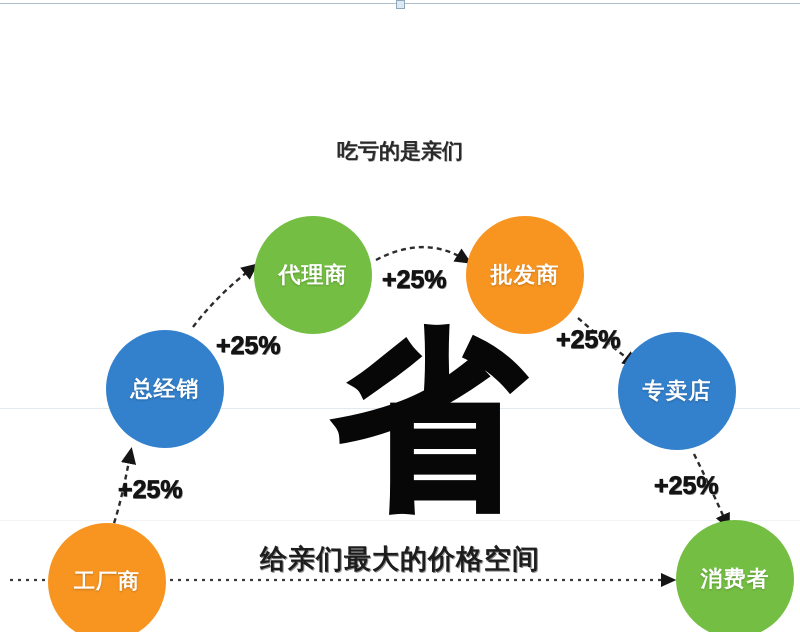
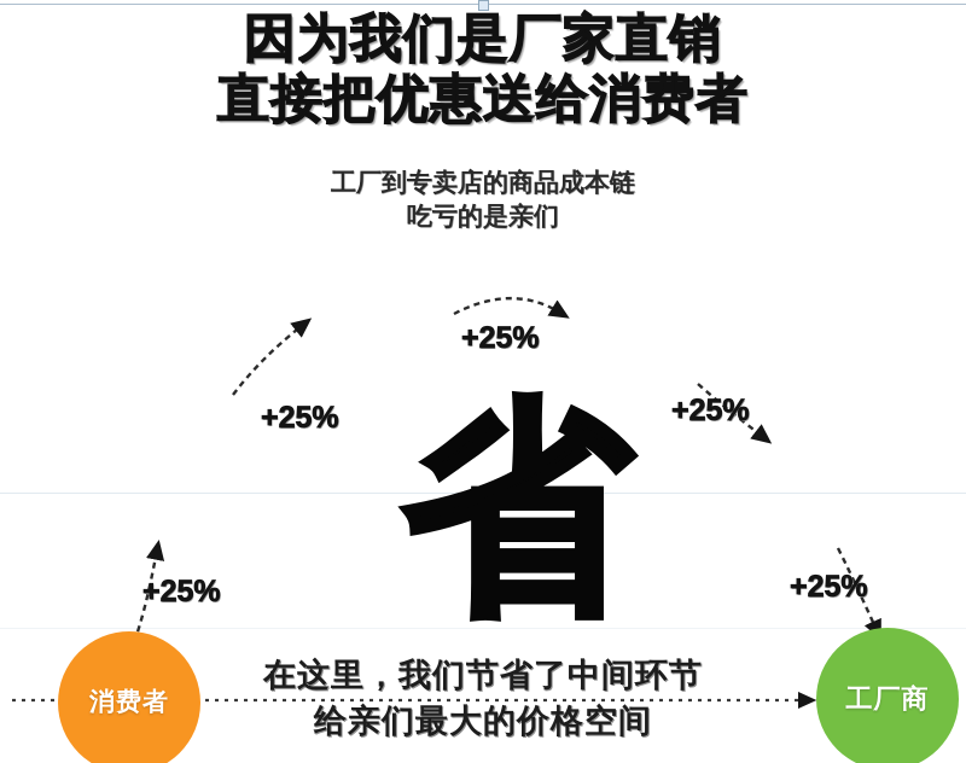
+ 因为我们是厂家直销
+ 直接把优惠送给消费者
+ 工厂到专卖店的商品成本链
  吃亏的是亲们
  省
- 工厂商
+ 消费者
- 总经销
- 代理商
- 批发商
- 专卖店
- 消费者
+ 工厂商
  +25%
  +25%
  +25%
  +25%
  +25%
+ 在这里，我们节省了中间环节
  给亲们最大的价格空间
